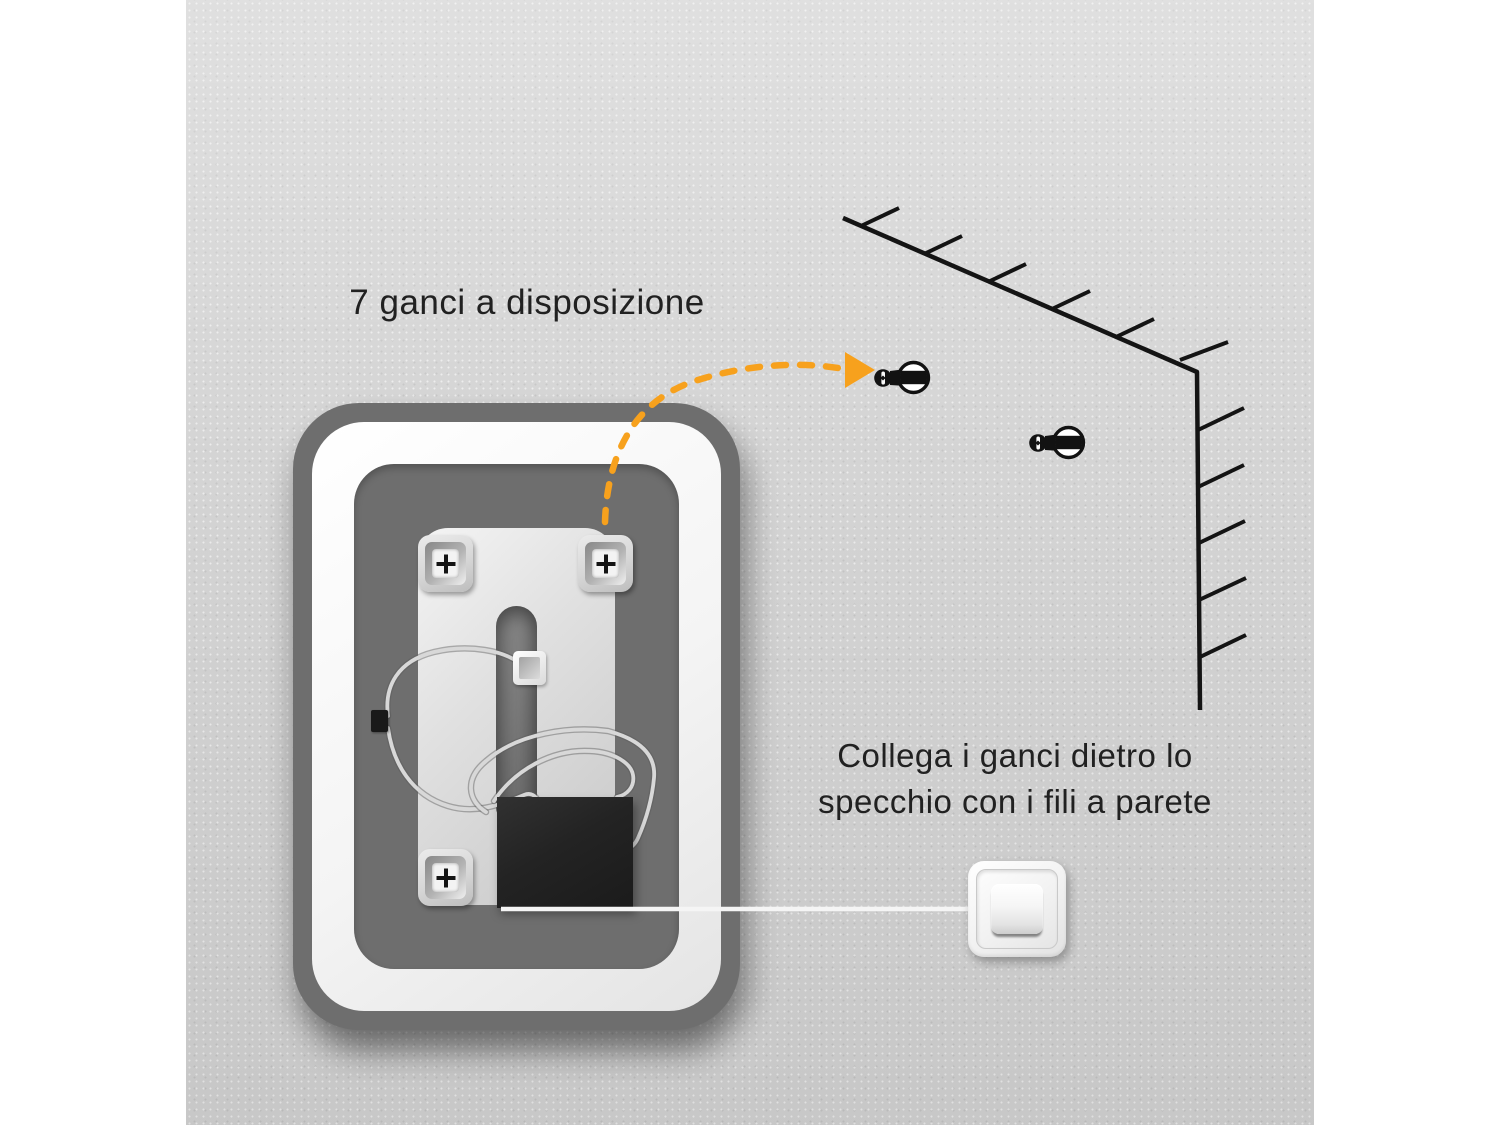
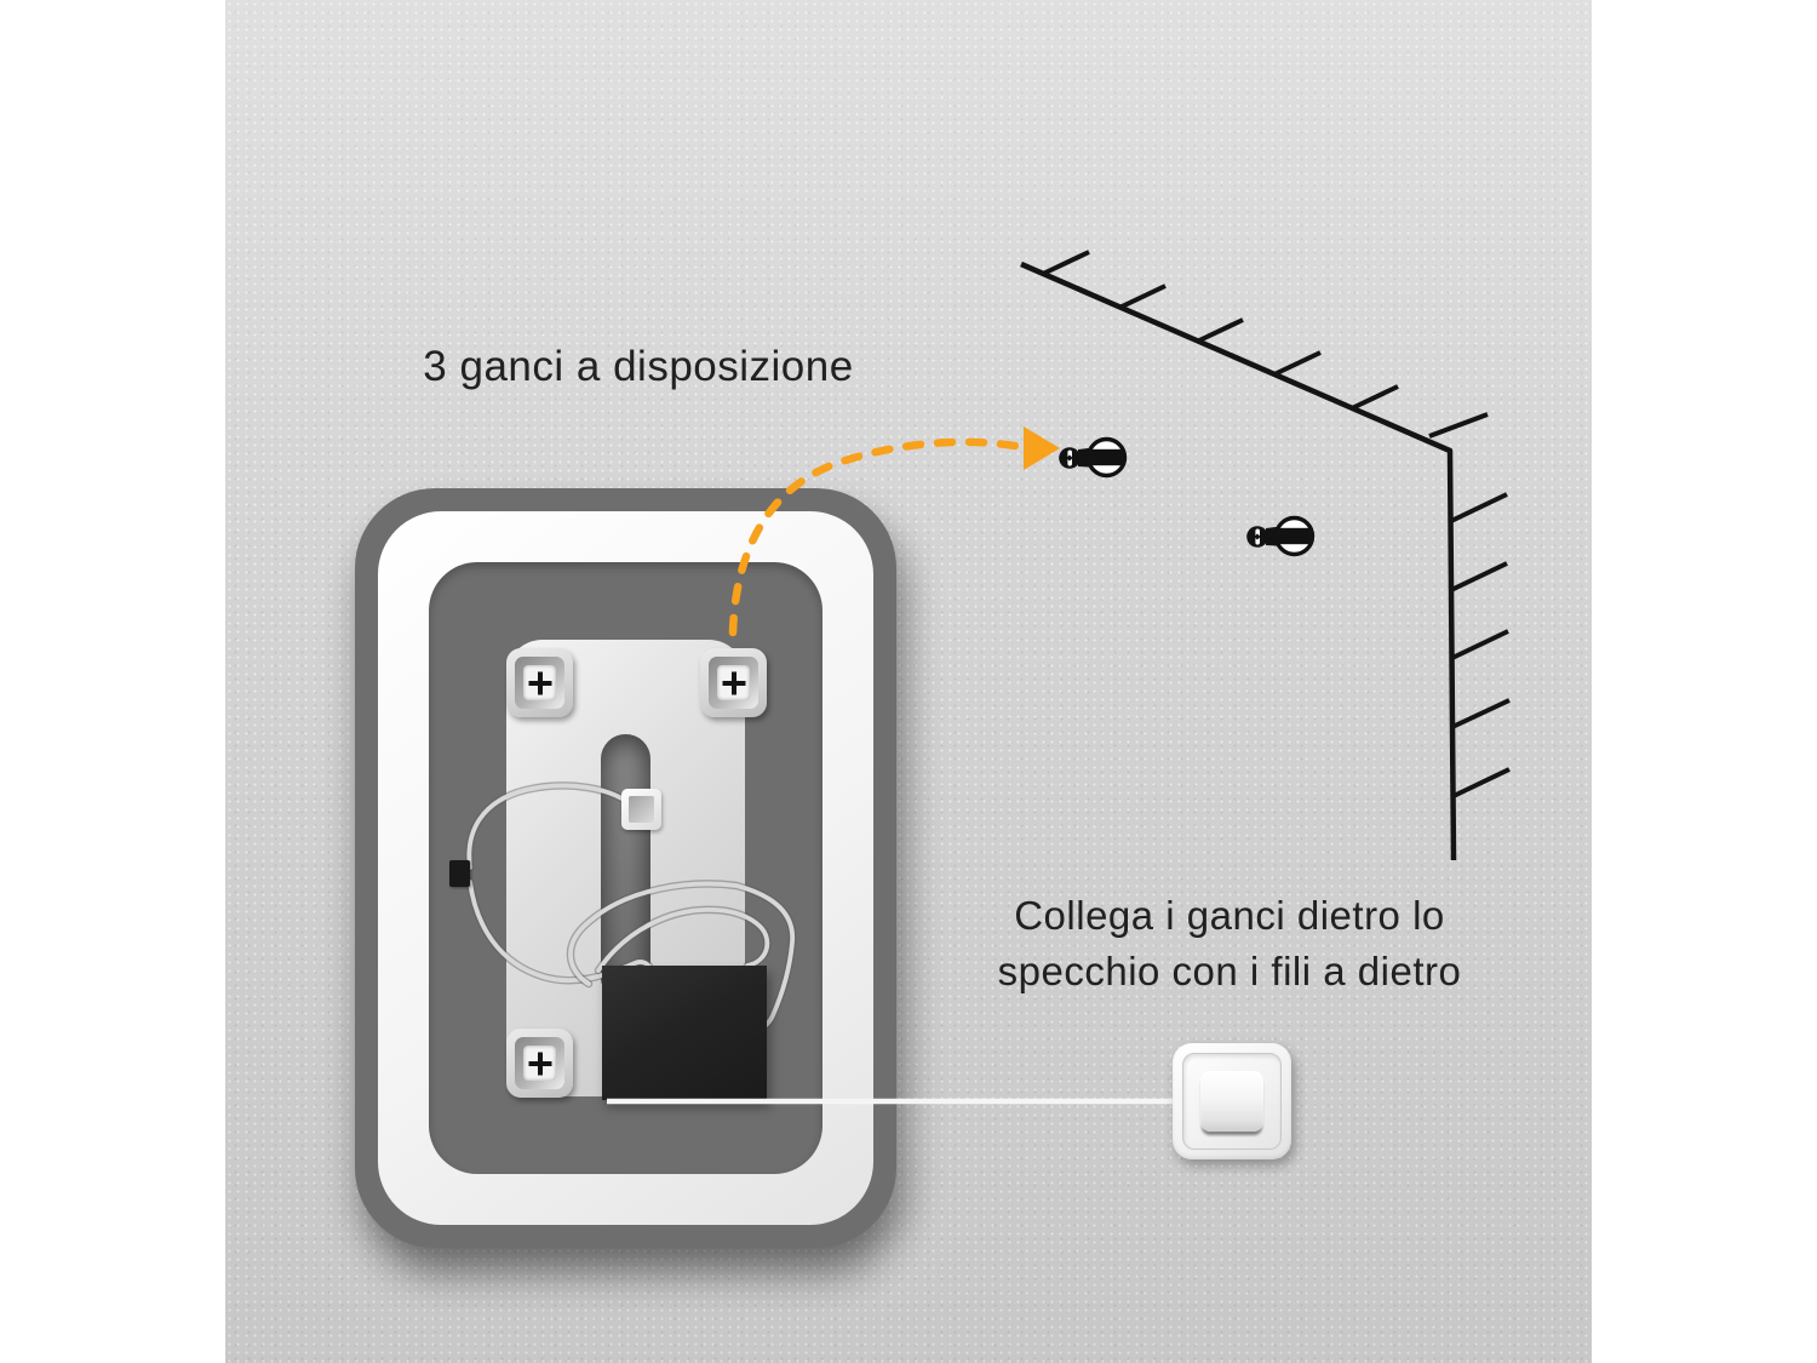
- 7 ganci a disposizione
+ 3 ganci a disposizione
  Collega i ganci dietro lo
- specchio con i fili a parete
+ specchio con i fili a dietro
